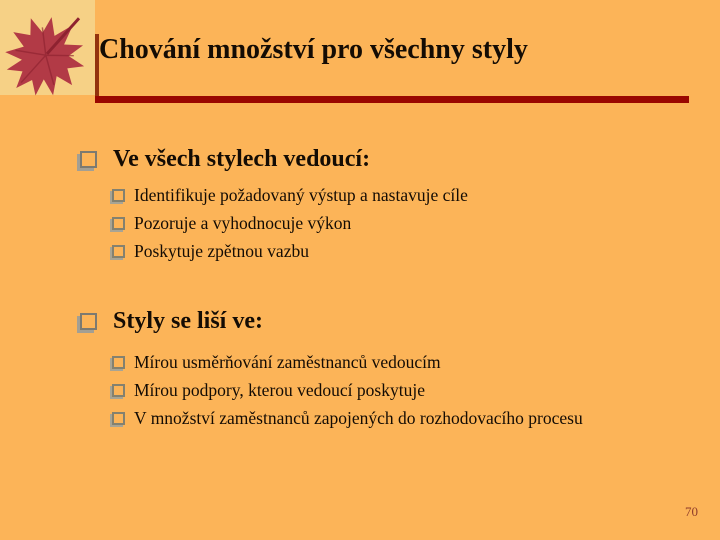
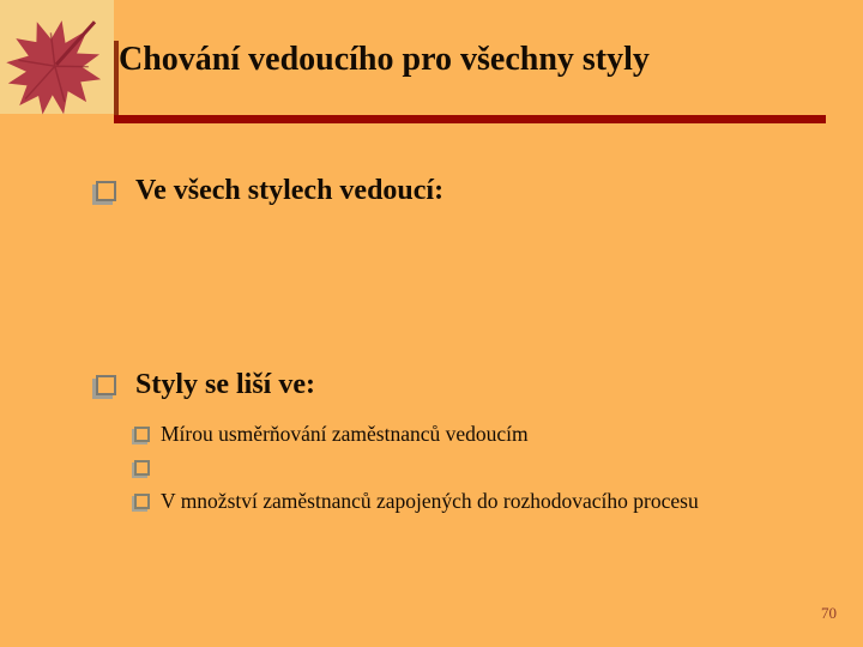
- Chování množství pro všechny styly
+ Chování vedoucího pro všechny styly
  Ve všech stylech vedoucí:
- Identifikuje požadovaný výstup a nastavuje cíle
- Pozoruje a vyhodnocuje výkon
- Poskytuje zpětnou vazbu
  Styly se liší ve:
  Mírou usměrňování zaměstnanců vedoucím
- Mírou podpory, kterou vedoucí poskytuje
  V množství zaměstnanců zapojených do rozhodovacího procesu
  70
